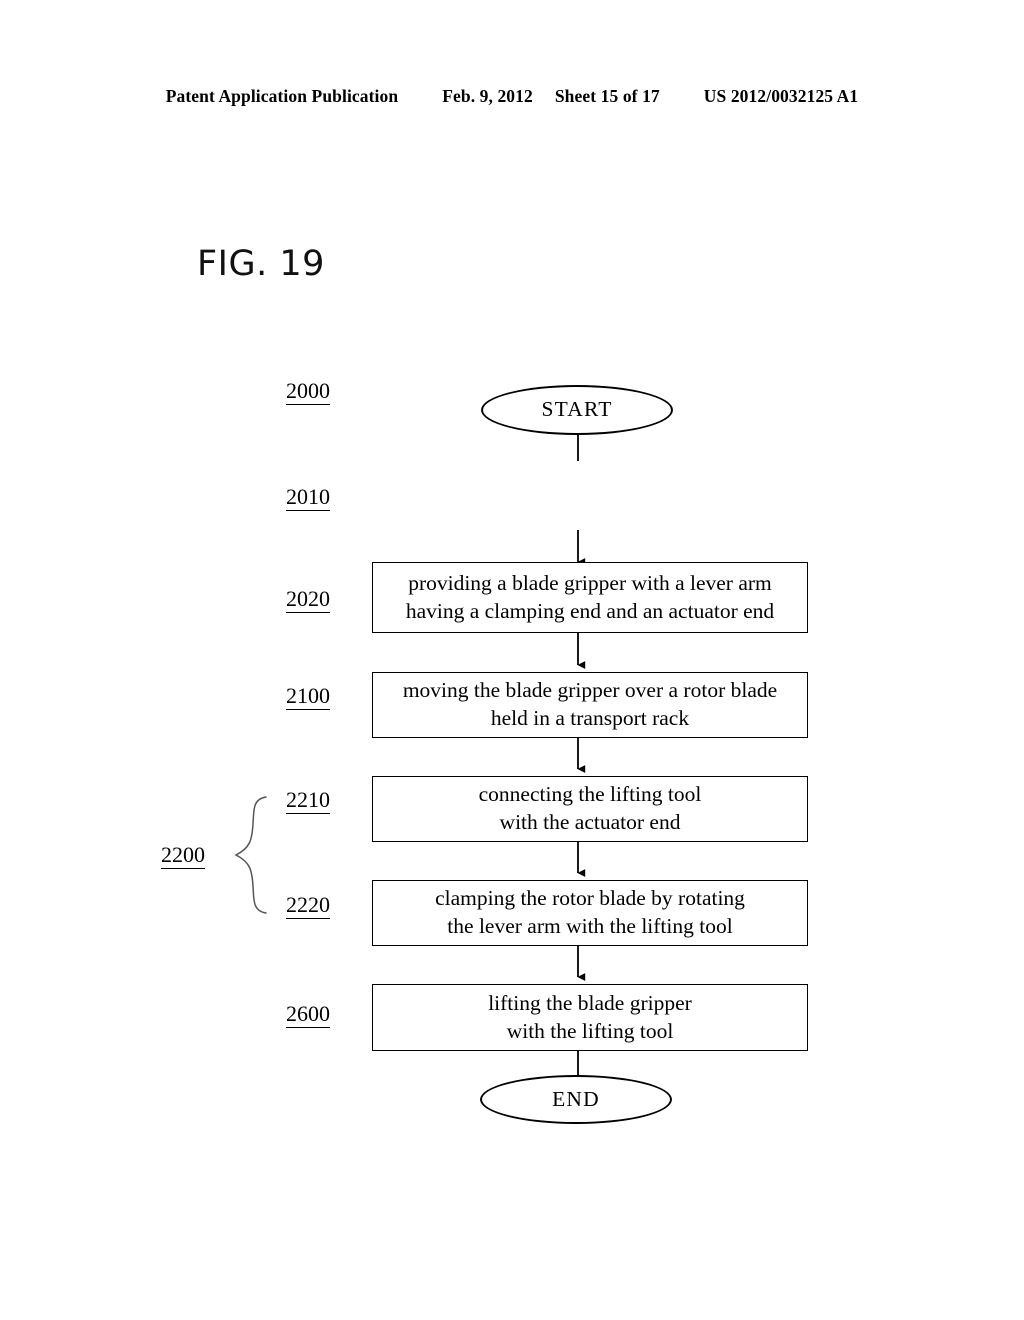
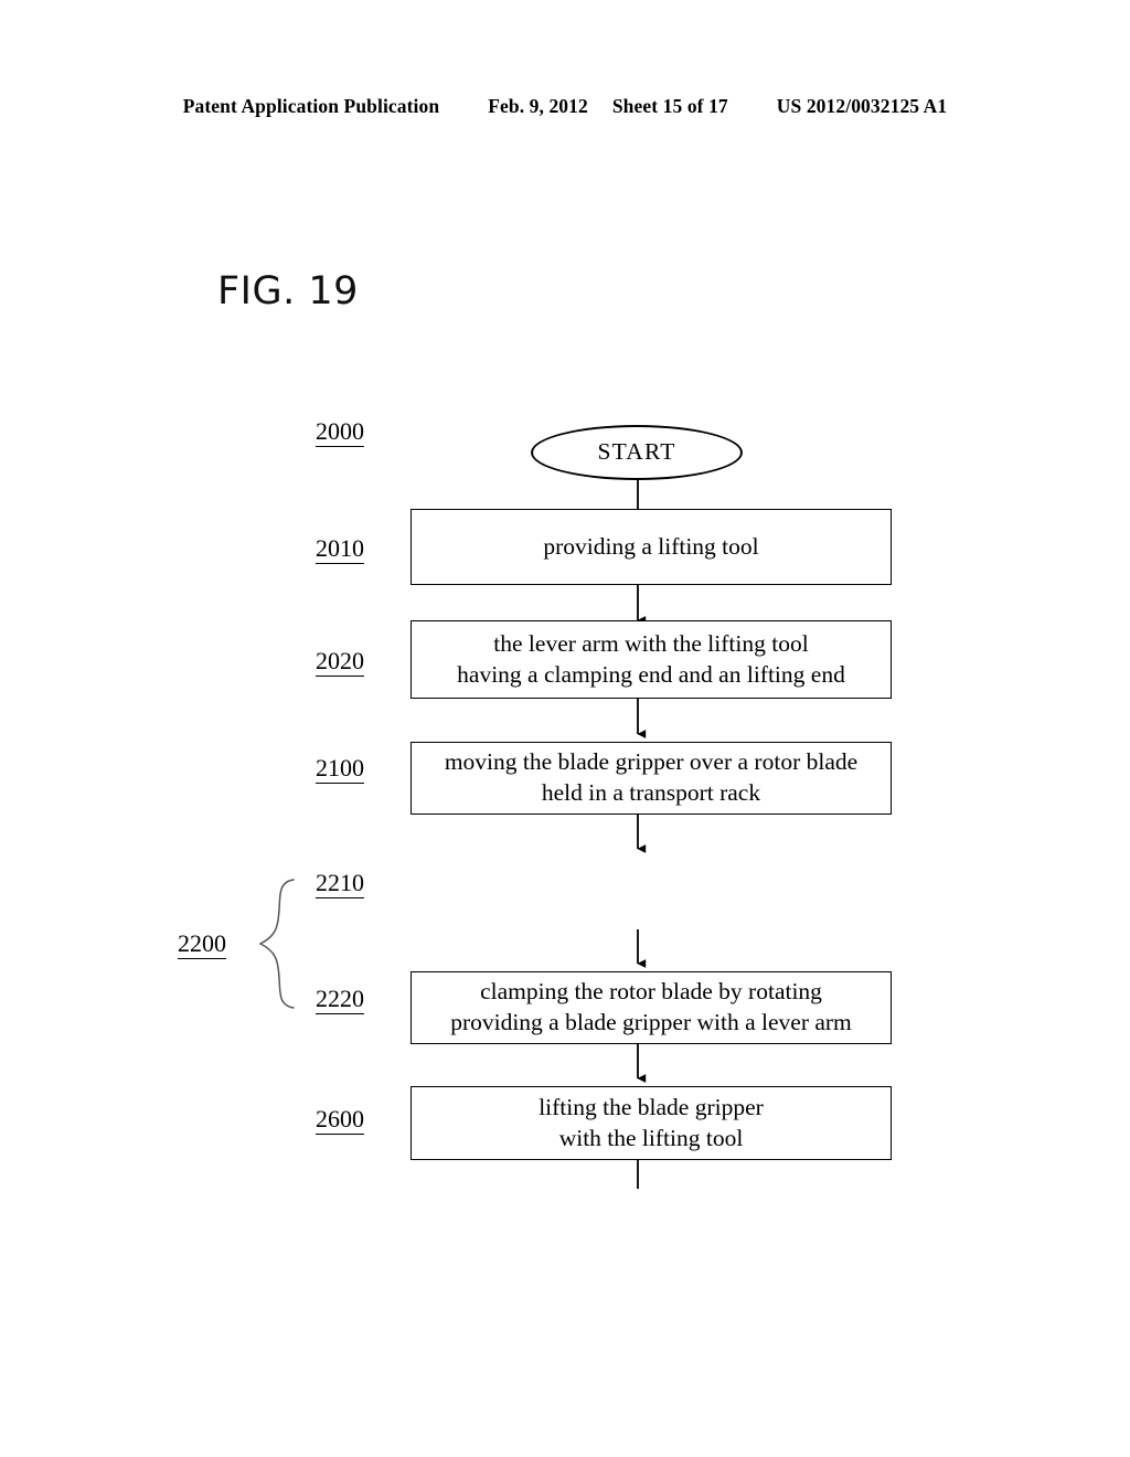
  Patent Application Publication
  Feb. 9, 2012
  Sheet 15 of 17
  US 2012/0032125 A1
  FIG. 19
  START
  2000
+ providing a lifting tool
  2010
- providing a blade gripper with a lever arm
+ the lever arm with the lifting tool
- having a clamping end and an actuator end
+ having a clamping end and an lifting end
  2020
  moving the blade gripper over a rotor blade
  held in a transport rack
  2100
- connecting the lifting tool
- with the actuator end
  2210
  clamping the rotor blade by rotating
- the lever arm with the lifting tool
+ providing a blade gripper with a lever arm
  2220
  2200
  lifting the blade gripper
  with the lifting tool
  2600
- END
